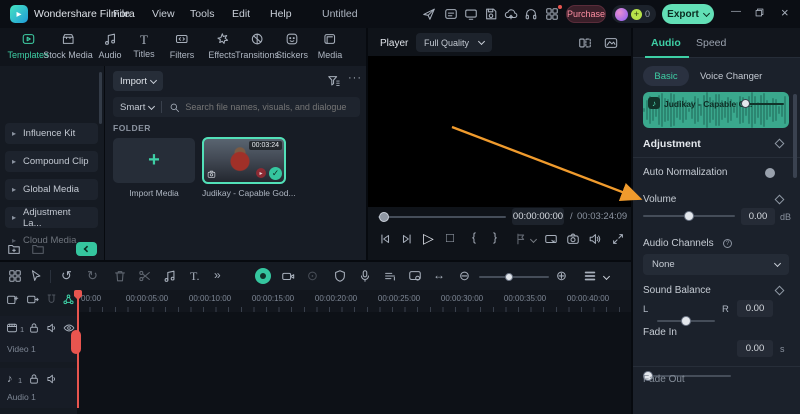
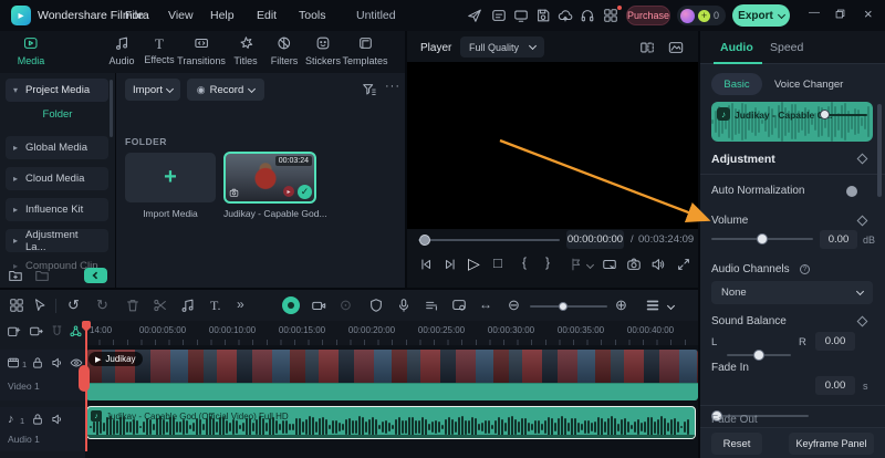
  ▸
  Wondershare Filmora
  File
  View
- Tools
+ Help
  Edit
- Help
+ Tools
  Untitled
  Purchase
  +
  0
  Export
  —
  ×
- Templates
+ Media
- Stock Media
  Audio
  T
- Titles
+ Effects
- Filters
+ Transitions
- Effects
+ Titles
- Transitions
+ Filters
  Stickers
- Media
+ Templates
+ ▾
+ Project Media
+ Folder
  ▸
- Influence Kit
+ Global Media
  ▸
- Compound Clip
+ Cloud Media
  ▸
- Global Media
+ Influence Kit
  ▸
  Adjustment La...
  ▸
- Cloud Media
+ Compound Clip
  Import
+ ◉
+ Record
  ···
- Smart
- Search file names, visuals, and dialogue
  FOLDER
  +
  Import Media
  ✓
  Judikay - Capable God...
  Player
  Full Quality
  00:00:00:00
  /
  00:03:24:09
  ▷
  □
  {
  }
  Audio
  Speed
  Basic
  Voice Changer
  ♪
  Judikay - Capable
  Adjustment
  Auto Normalization
  Volume
  0.00
  dB
  Audio Channels
  None
  Sound Balance
  L
  R
  0.00
  Fade In
  0.00
  s
  Fade Out
+ Reset
+ Keyframe Panel
  ↺
  ↻
  T.
  »
  ⊙
  ↔
  ⊖
  ⊕
  1
  Video 1
  ♪
  1
  Audio 1
- 00:00
+ 14:00
  00:00:05:00
  00:00:10:00
  00:00:15:00
  00:00:20:00
  00:00:25:00
  00:00:30:00
  00:00:35:00
  00:00:40:00
+ Judikay
+ Judikay - Capable God (Official Video) Full HD
